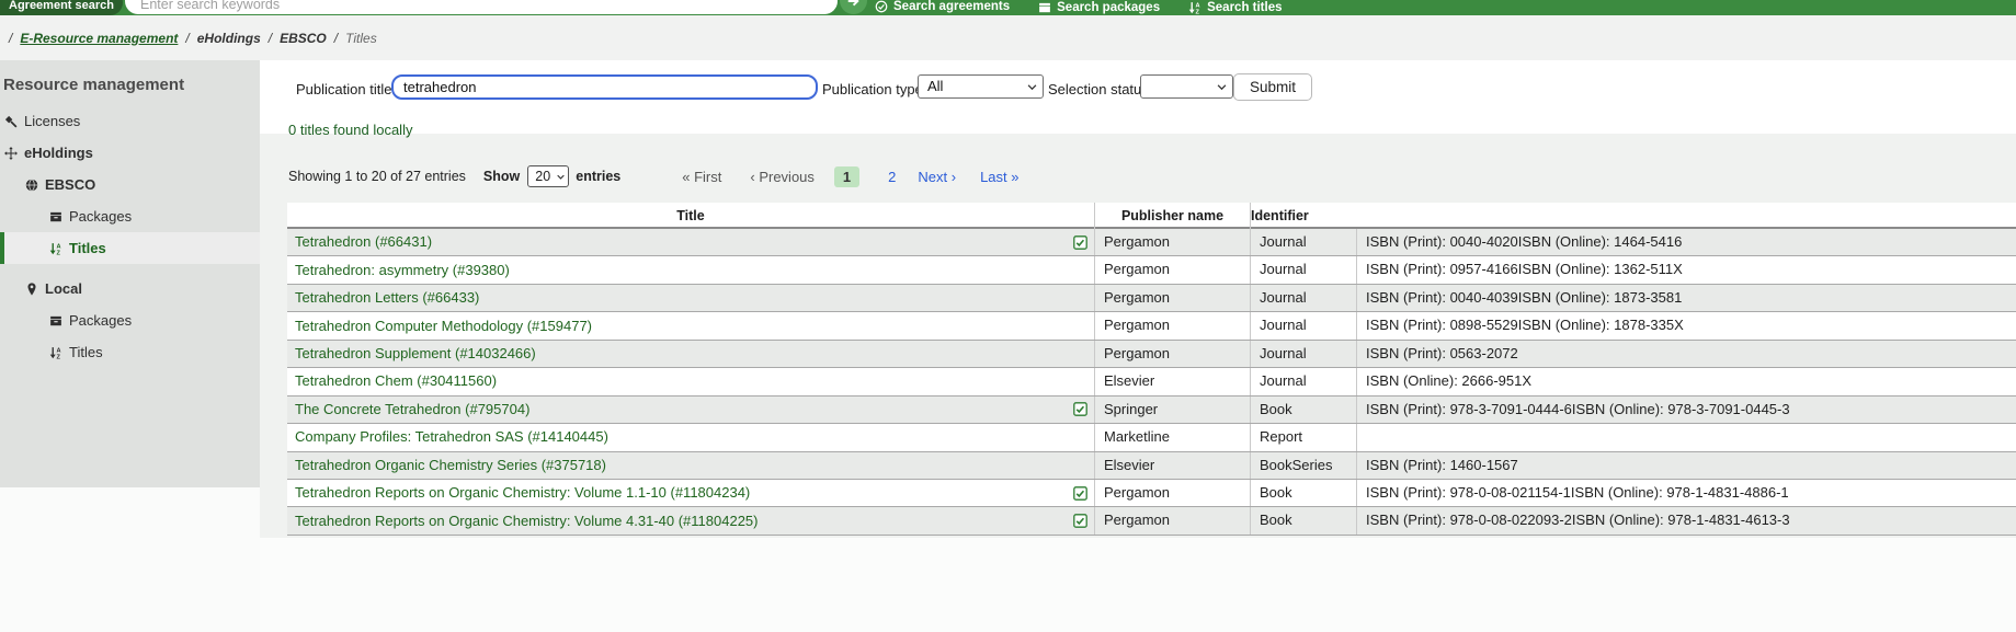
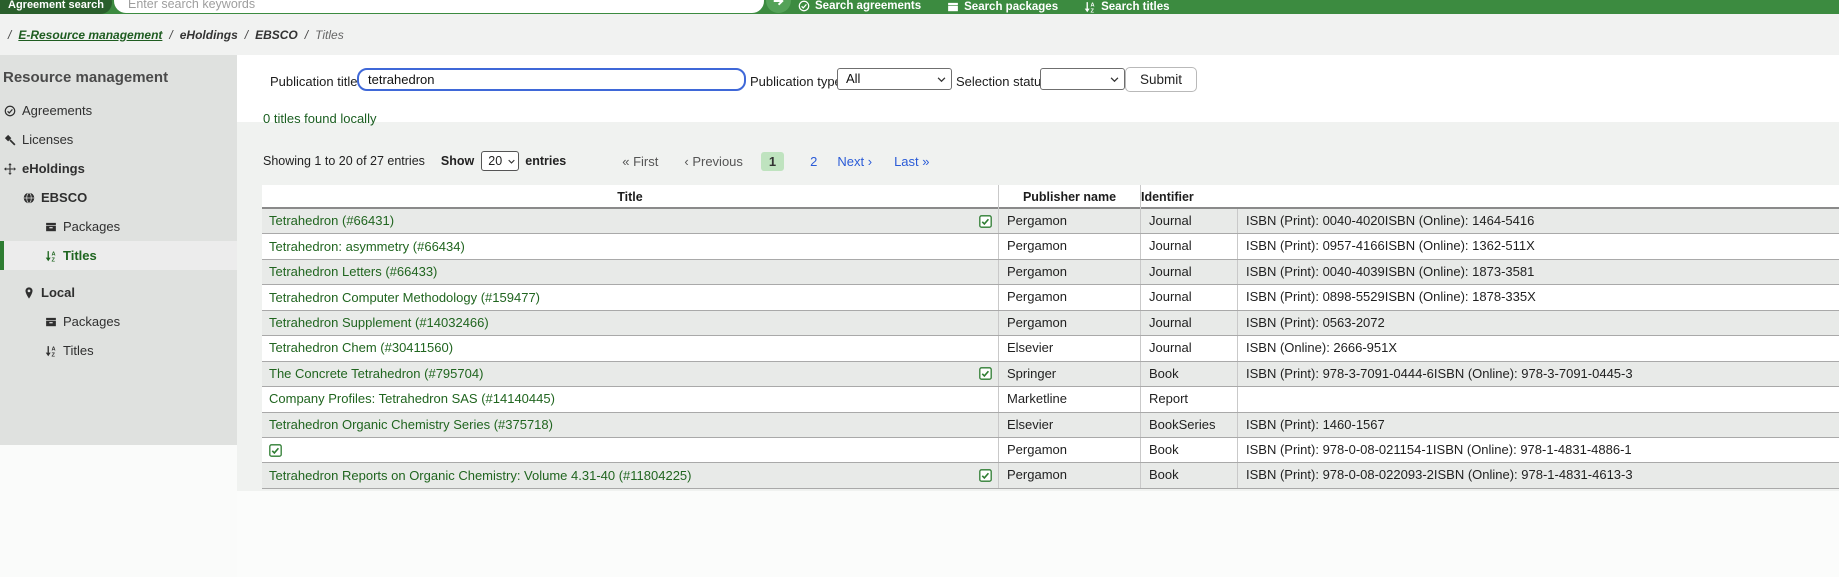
  Agreement search
  Enter search keywords
  Search agreements
  Search packages
  Search titles
  /
  E-Resource management
  /
  eHoldings
  /
  EBSCO
  /
  Titles
  Resource management
+ Agreements
  Licenses
  eHoldings
  EBSCO
  Packages
  Titles
  Local
  Packages
  Titles
  Publication title
  tetrahedron
  Publication typ
  All
  Selection statu
  Submit
  0 titles found locally
  Showing 1 to 20 of 27 entries
  Show
  20
  entries
  « First
  ‹ Previous
  1
  2
  Next ›
  Last »
  Title
  Publisher name
  Identifier
  Tetrahedron (#66431)
  Pergamon
  Journal
  ISBN (Print): 0040-4020ISBN (Online): 1464-5416
- Tetrahedron: asymmetry (#39380)
+ Tetrahedron: asymmetry (#66434)
  Pergamon
  Journal
  ISBN (Print): 0957-4166ISBN (Online): 1362-511X
  Tetrahedron Letters (#66433)
  Pergamon
  Journal
  ISBN (Print): 0040-4039ISBN (Online): 1873-3581
  Tetrahedron Computer Methodology (#159477)
  Pergamon
  Journal
  ISBN (Print): 0898-5529ISBN (Online): 1878-335X
  Tetrahedron Supplement (#14032466)
  Pergamon
  Journal
  ISBN (Print): 0563-2072
  Tetrahedron Chem (#30411560)
  Elsevier
  Journal
  ISBN (Online): 2666-951X
  The Concrete Tetrahedron (#795704)
  Springer
  Book
  ISBN (Print): 978-3-7091-0444-6ISBN (Online): 978-3-7091-0445-3
  Company Profiles: Tetrahedron SAS (#14140445)
  Marketline
  Report
  Tetrahedron Organic Chemistry Series (#375718)
  Elsevier
  BookSeries
  ISBN (Print): 1460-1567
- Tetrahedron Reports on Organic Chemistry: Volume 1.1-10 (#11804234)
  Pergamon
  Book
  ISBN (Print): 978-0-08-021154-1ISBN (Online): 978-1-4831-4886-1
  Tetrahedron Reports on Organic Chemistry: Volume 4.31-40 (#11804225)
  Pergamon
  Book
  ISBN (Print): 978-0-08-022093-2ISBN (Online): 978-1-4831-4613-3
